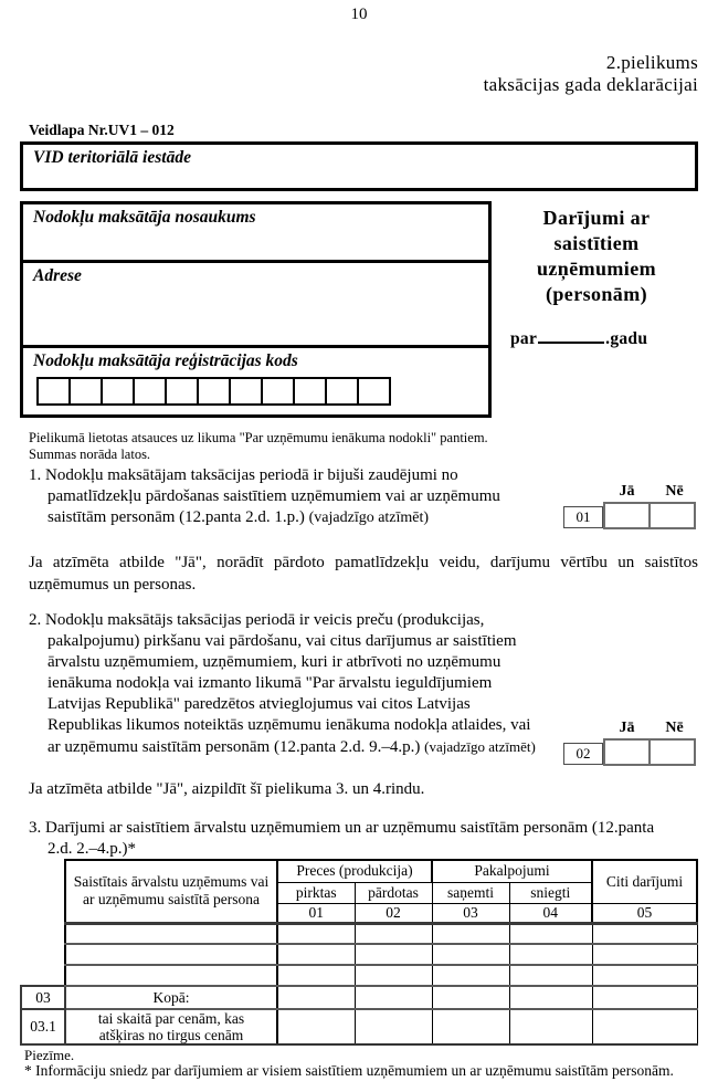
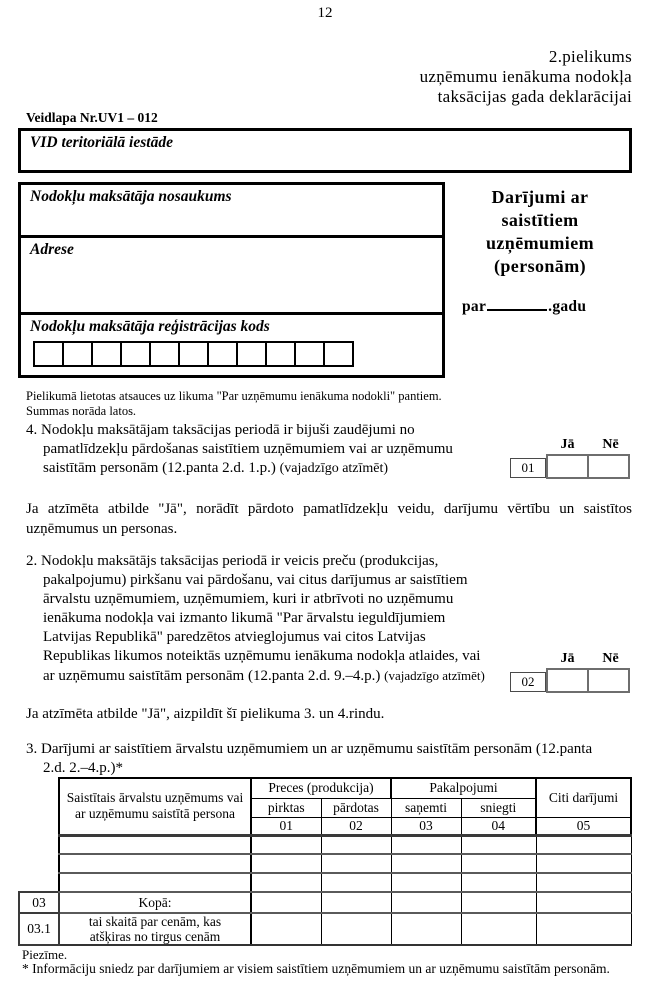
- 10
+ 12
  2.pielikums
+ uzņēmumu ienākuma nodokļa
  taksācijas gada deklarācijai
  Veidlapa Nr.UV1 – 012
  VID teritoriālā iestāde
  Nodokļu maksātāja nosaukums
  Adrese
  Nodokļu maksātāja reģistrācijas kods
  Darījumi ar
  saistītiem
  uzņēmumiem
  (personām)
  par .gadu
  Pielikumā lietotas atsauces uz likuma "Par uzņēmumu ienākuma nodokli" pantiem.
  Summas norāda latos.
- 1. Nodokļu maksātājam taksācijas periodā ir bijuši zaudējumi no
+ 4. Nodokļu maksātājam taksācijas periodā ir bijuši zaudējumi no
  pamatlīdzekļu pārdošanas saistītiem uzņēmumiem vai ar uzņēmumu
  saistītām personām (12.panta 2.d. 1.p.) (vajadzīgo atzīmēt)
  Jā
  Nē
  01
  Ja atzīmēta atbilde "Jā", norādīt pārdoto pamatlīdzekļu veidu, darījumu vērtību un saistītos
  uzņēmumus un personas.
  2. Nodokļu maksātājs taksācijas periodā ir veicis preču (produkcijas,
  pakalpojumu) pirkšanu vai pārdošanu, vai citus darījumus ar saistītiem
  ārvalstu uzņēmumiem, uzņēmumiem, kuri ir atbrīvoti no uzņēmumu
  ienākuma nodokļa vai izmanto likumā "Par ārvalstu ieguldījumiem
  Latvijas Republikā" paredzētos atvieglojumus vai citos Latvijas
  Republikas likumos noteiktās uzņēmumu ienākuma nodokļa atlaides, vai
  ar uzņēmumu saistītām personām (12.panta 2.d. 9.–4.p.) (vajadzīgo atzīmēt)
  Jā
  Nē
  02
  Ja atzīmēta atbilde "Jā", aizpildīt šī pielikuma 3. un 4.rindu.
  3. Darījumi ar saistītiem ārvalstu uzņēmumiem un ar uzņēmumu saistītām personām (12.panta
  2.d. 2.–4.p.)*
  	Saistītais ārvalstu uzņēmums vai ar uzņēmumu saistītā persona	Preces (produkcija)	Pakalpojumi	Citi darījumi
  	pirktas	pārdotas	saņemti	sniegti
  	01	02	03	04	05
  03	Kopā:
  03.1	tai skaitā par cenām, kas atšķiras no tirgus cenām
  Piezīme.
  * Informāciju sniedz par darījumiem ar visiem saistītiem uzņēmumiem un ar uzņēmumu saistītām personām.
